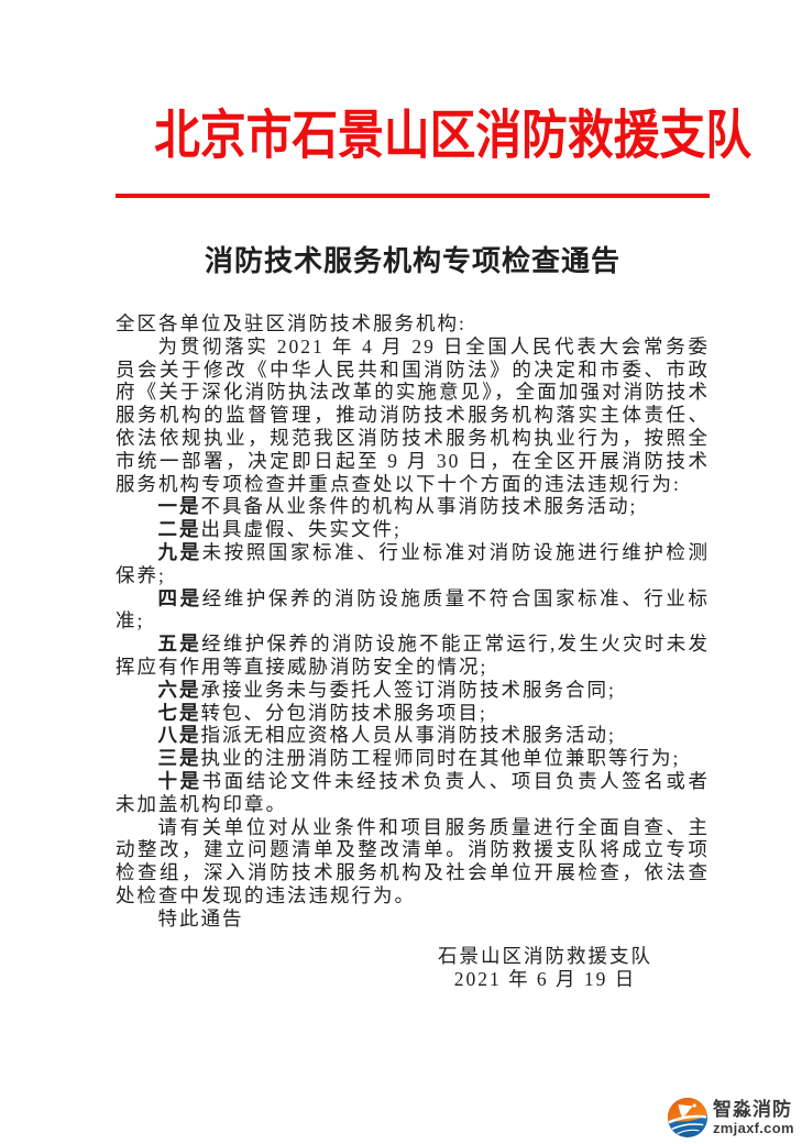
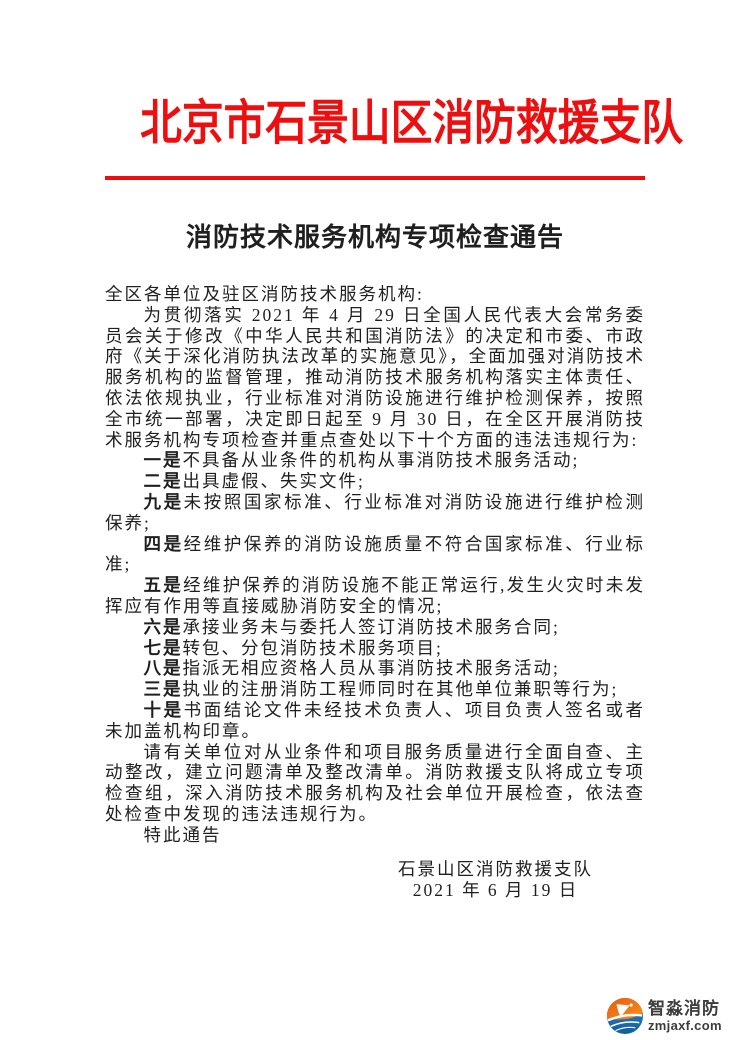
  北京市石景山区消防救援支队
  消防技术服务机构专项检查通告
  全区各单位及驻区消防技术服务机构:
- 为贯彻落实 2021 年 4 月 29 日全国人民代表大会常务委员会关于修改《中华人民共和国消防法》的决定和市委、市政府《关于深化消防执法改革的实施意见》，全面加强对消防技术服务机构的监督管理，推动消防技术服务机构落实主体责任、依法依规执业，规范我区消防技术服务机构执业行为，按照全市统一部署，决定即日起至 9 月 30 日，在全区开展消防技术服务机构专项检查并重点查处以下十个方面的违法违规行为:
+ 为贯彻落实 2021 年 4 月 29 日全国人民代表大会常务委员会关于修改《中华人民共和国消防法》的决定和市委、市政府《关于深化消防执法改革的实施意见》，全面加强对消防技术服务机构的监督管理，推动消防技术服务机构落实主体责任、依法依规执业，行业标准对消防设施进行维护检测保养，按照全市统一部署，决定即日起至 9 月 30 日，在全区开展消防技术服务机构专项检查并重点查处以下十个方面的违法违规行为:
  一是不具备从业条件的机构从事消防技术服务活动;
  二是出具虚假、失实文件;
  九是未按照国家标准、行业标准对消防设施进行维护检测保养;
  四是经维护保养的消防设施质量不符合国家标准、行业标准;
  五是经维护保养的消防设施不能正常运行,发生火灾时未发挥应有作用等直接威胁消防安全的情况;
  六是承接业务未与委托人签订消防技术服务合同;
  七是转包、分包消防技术服务项目;
  八是指派无相应资格人员从事消防技术服务活动;
  三是执业的注册消防工程师同时在其他单位兼职等行为;
  十是书面结论文件未经技术负责人、项目负责人签名或者未加盖机构印章。
  请有关单位对从业条件和项目服务质量进行全面自查、主动整改，建立问题清单及整改清单。消防救援支队将成立专项检查组，深入消防技术服务机构及社会单位开展检查，依法查处检查中发现的违法违规行为。
  特此通告
  石景山区消防救援支队
  2021 年 6 月 19 日
  智淼消防
  zmjaxf.com
